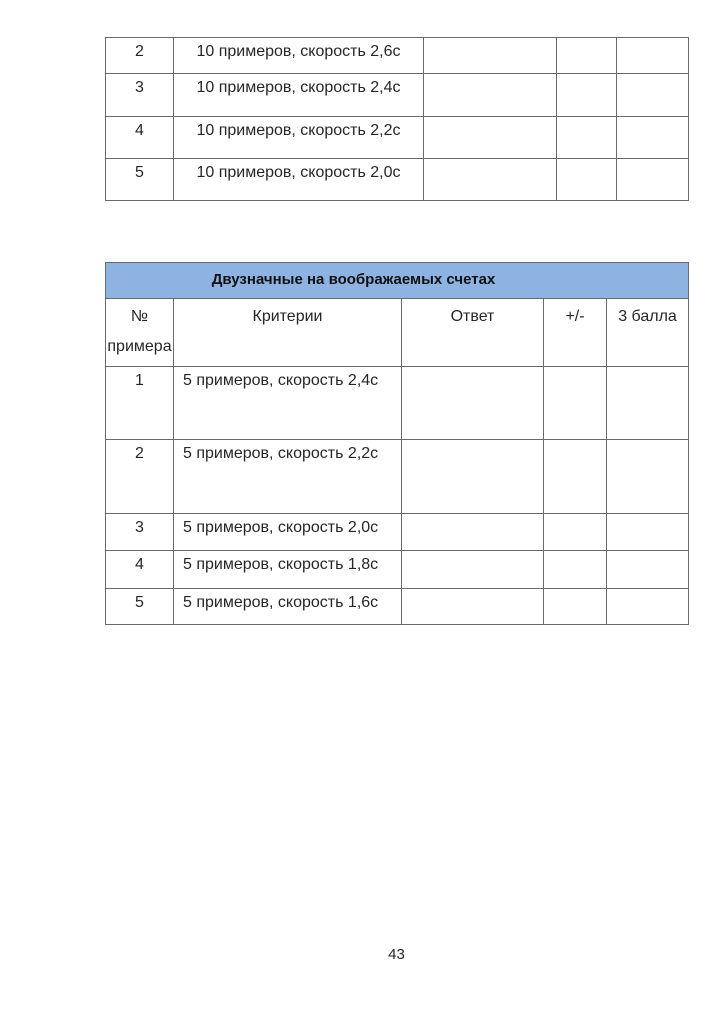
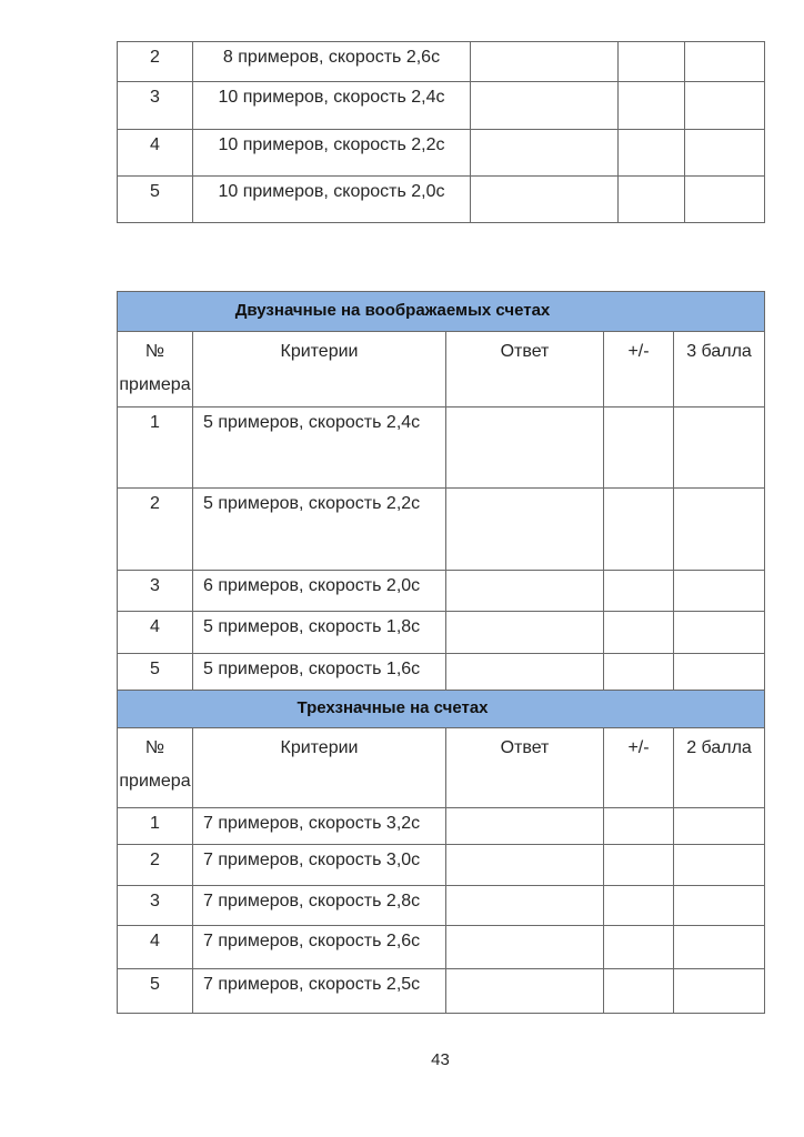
- 2	10 примеров, скорость 2,6с
+ 2	8 примеров, скорость 2,6с
  3	10 примеров, скорость 2,4с
  4	10 примеров, скорость 2,2с
  5	10 примеров, скорость 2,0с
  Двузначные на воображаемых счетах
  № примера	Критерии	Ответ	+/-	3 балла
  1	5 примеров, скорость 2,4с
  2	5 примеров, скорость 2,2с
- 3	5 примеров, скорость 2,0с
+ 3	6 примеров, скорость 2,0с
  4	5 примеров, скорость 1,8с
  5	5 примеров, скорость 1,6с
+ Трехзначные на счетах
+ № примера	Критерии	Ответ	+/-	2 балла
+ 1	7 примеров, скорость 3,2с
+ 2	7 примеров, скорость 3,0с
+ 3	7 примеров, скорость 2,8с
+ 4	7 примеров, скорость 2,6с
+ 5	7 примеров, скорость 2,5с
  43
